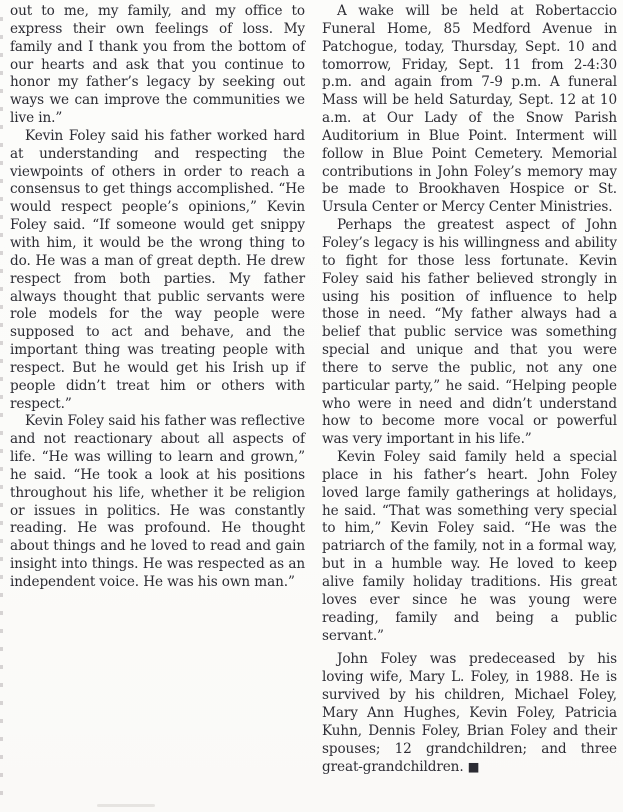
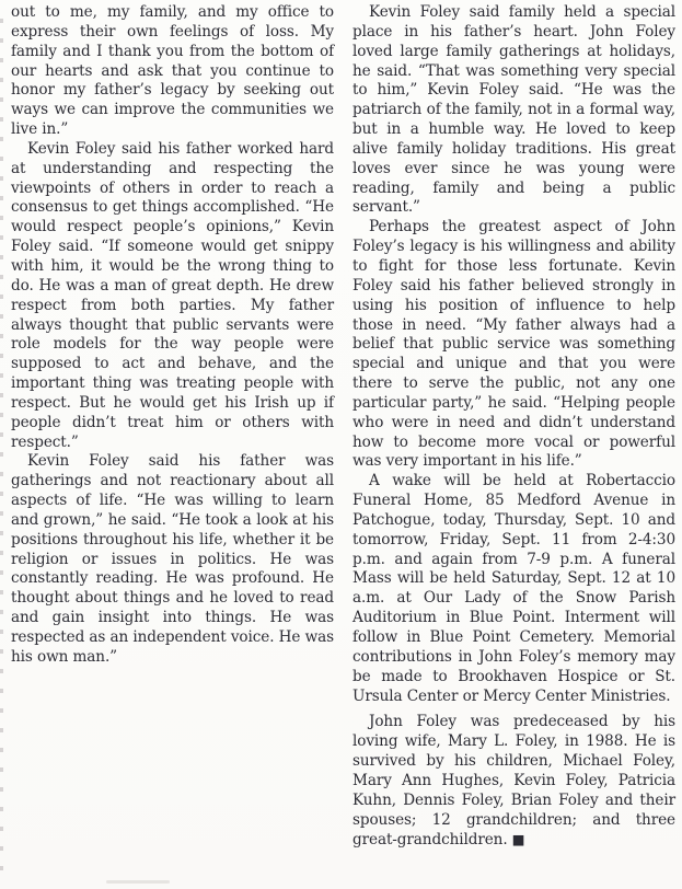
  out to me, my family, and my office to express their own feelings of loss. My family and I thank you from the bottom of our hearts and ask that you continue to honor my father’s legacy by seeking out ways we can improve the communities we live in.”
  Kevin Foley said his father worked hard at understanding and respecting the viewpoints of others in order to reach a consensus to get things accomplished. “He would respect people’s opinions,” Kevin Foley said. “If someone would get snippy with him, it would be the wrong thing to do. He was a man of great depth. He drew respect from both parties. My father always thought that public servants were role models for the way people were supposed to act and behave, and the important thing was treating people with respect. But he would get his Irish up if people didn’t treat him or others with respect.”
- Kevin Foley said his father was reflective and not reactionary about all aspects of life. “He was willing to learn and grown,” he said. “He took a look at his positions throughout his life, whether it be religion or issues in politics. He was constantly reading. He was profound. He thought about things and he loved to read and gain insight into things. He was respected as an independent voice. He was his own man.”
+ Kevin Foley said his father was gatherings and not reactionary about all aspects of life. “He was willing to learn and grown,” he said. “He took a look at his positions throughout his life, whether it be religion or issues in politics. He was constantly reading. He was profound. He thought about things and he loved to read and gain insight into things. He was respected as an independent voice. He was his own man.”
- A wake will be held at Robertaccio Funeral Home, 85 Medford Avenue in Patchogue, today, Thursday, Sept. 10 and tomorrow, Friday, Sept. 11 from 2-4:30 p.m. and again from 7-9 p.m. A funeral Mass will be held Saturday, Sept. 12 at 10 a.m. at Our Lady of the Snow Parish Auditorium in Blue Point. Interment will follow in Blue Point Cemetery. Memorial contributions in John Foley’s memory may be made to Brookhaven Hospice or St. Ursula Center or Mercy Center Ministries.
+ Kevin Foley said family held a special place in his father’s heart. John Foley loved large family gatherings at holidays, he said. “That was something very special to him,” Kevin Foley said. “He was the patriarch of the family, not in a formal way, but in a humble way. He loved to keep alive family holiday traditions. His great loves ever since he was young were reading, family and being a public servant.”
  Perhaps the greatest aspect of John Foley’s legacy is his willingness and ability to fight for those less fortunate. Kevin Foley said his father believed strongly in using his position of influence to help those in need. “My father always had a belief that public service was something special and unique and that you were there to serve the public, not any one particular party,” he said. “Helping people who were in need and didn’t understand how to become more vocal or powerful was very important in his life.”
- Kevin Foley said family held a special place in his father’s heart. John Foley loved large family gatherings at holidays, he said. “That was something very special to him,” Kevin Foley said. “He was the patriarch of the family, not in a formal way, but in a humble way. He loved to keep alive family holiday traditions. His great loves ever since he was young were reading, family and being a public servant.”
+ A wake will be held at Robertaccio Funeral Home, 85 Medford Avenue in Patchogue, today, Thursday, Sept. 10 and tomorrow, Friday, Sept. 11 from 2-4:30 p.m. and again from 7-9 p.m. A funeral Mass will be held Saturday, Sept. 12 at 10 a.m. at Our Lady of the Snow Parish Auditorium in Blue Point. Interment will follow in Blue Point Cemetery. Memorial contributions in John Foley’s memory may be made to Brookhaven Hospice or St. Ursula Center or Mercy Center Ministries.
  John Foley was predeceased by his loving wife, Mary L. Foley, in 1988. He is survived by his children, Michael Foley, Mary Ann Hughes, Kevin Foley, Patricia Kuhn, Dennis Foley, Brian Foley and their spouses; 12 grandchildren; and three great-grandchildren. ■
